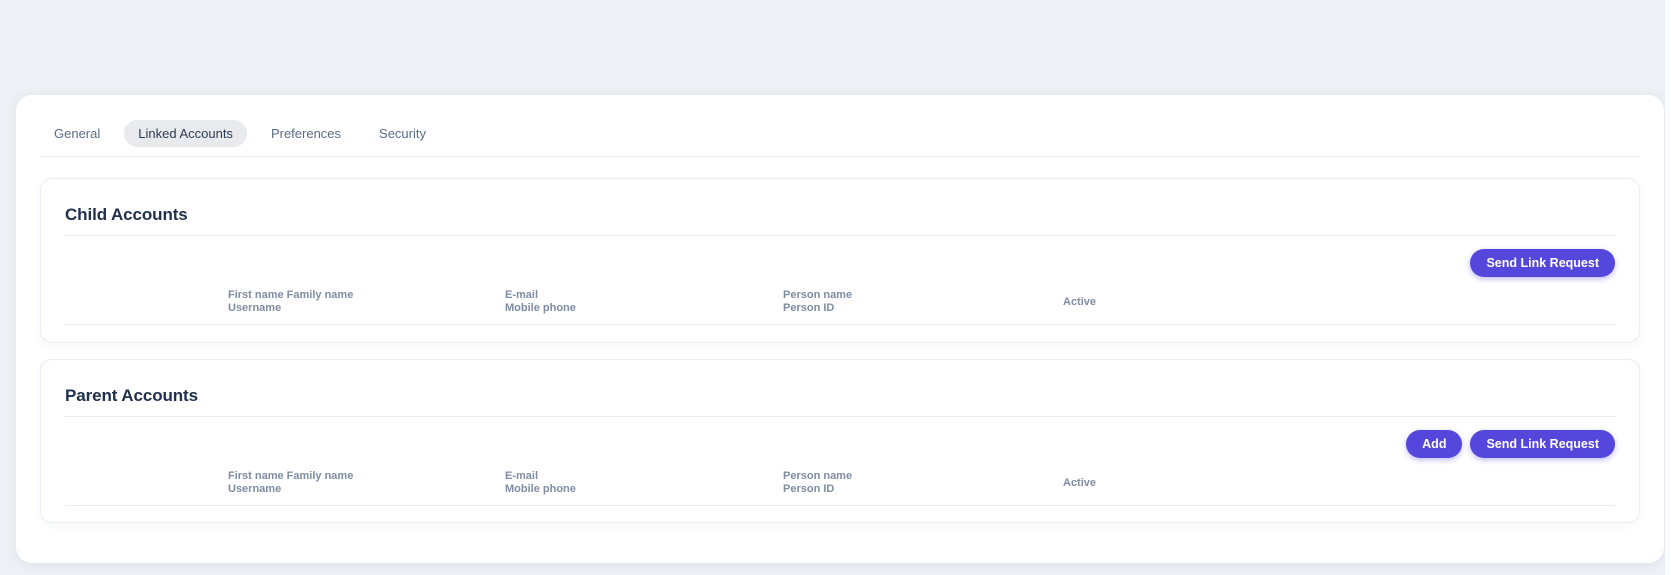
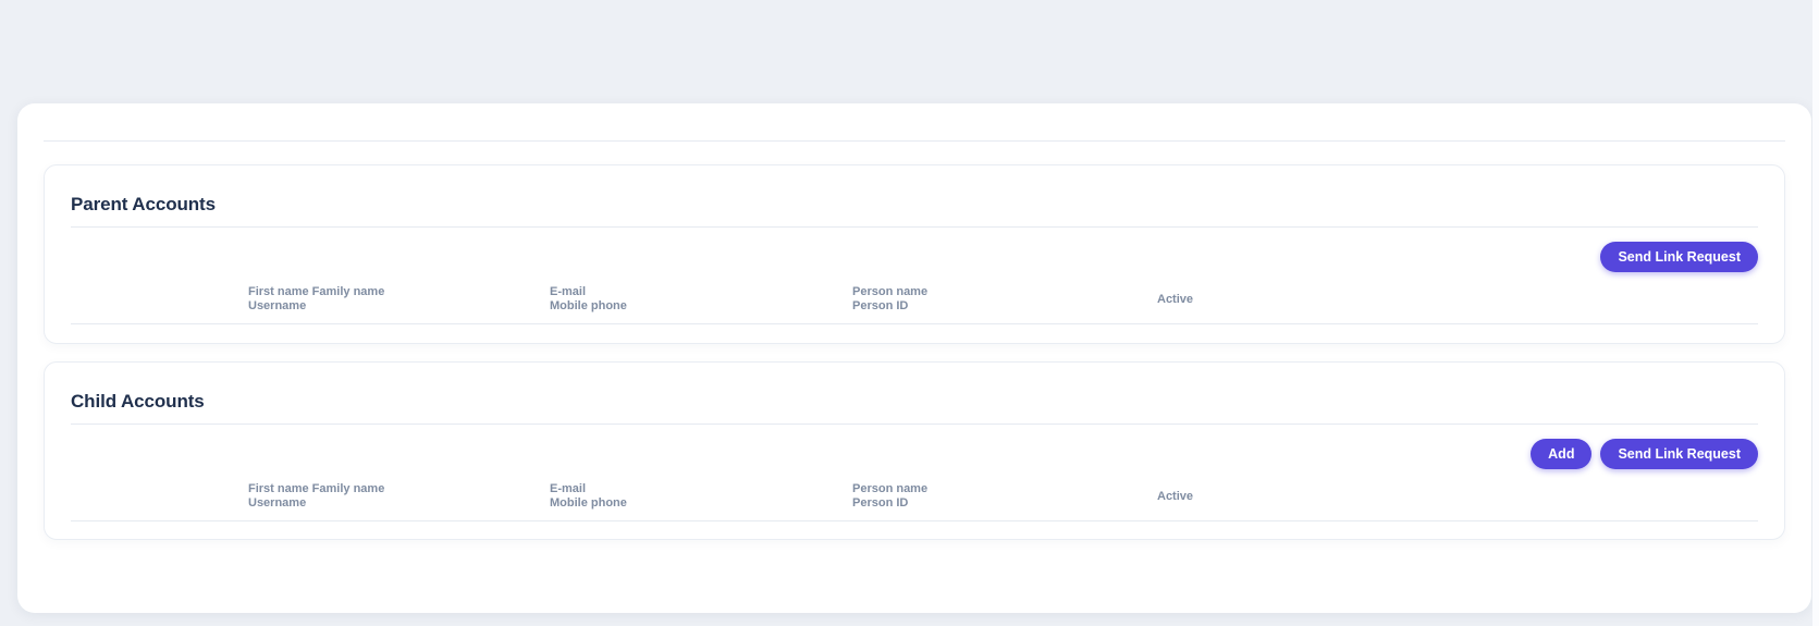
- General
- Linked Accounts
- Preferences
- Security
- Child Accounts
+ Parent Accounts
  Send Link Request
  First name Family name
  Username
  E-mail
  Mobile phone
  Person name
  Person ID
  Active
- Parent Accounts
+ Child Accounts
  Add
  Send Link Request
  First name Family name
  Username
  E-mail
  Mobile phone
  Person name
  Person ID
  Active
